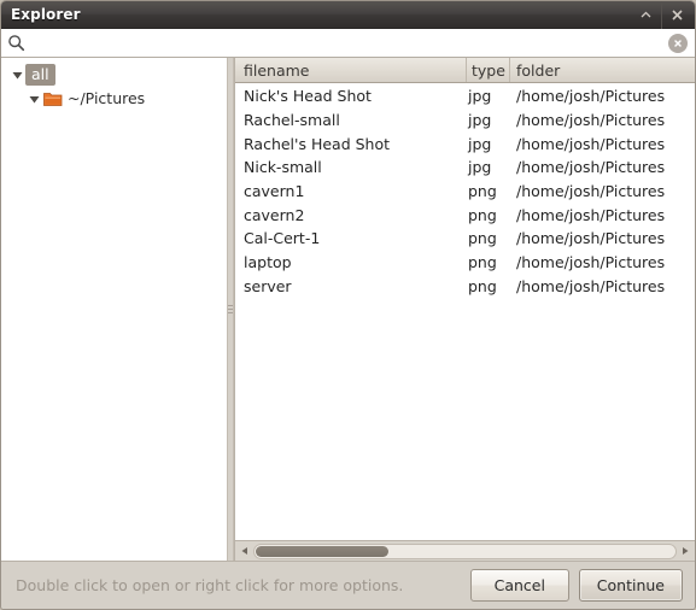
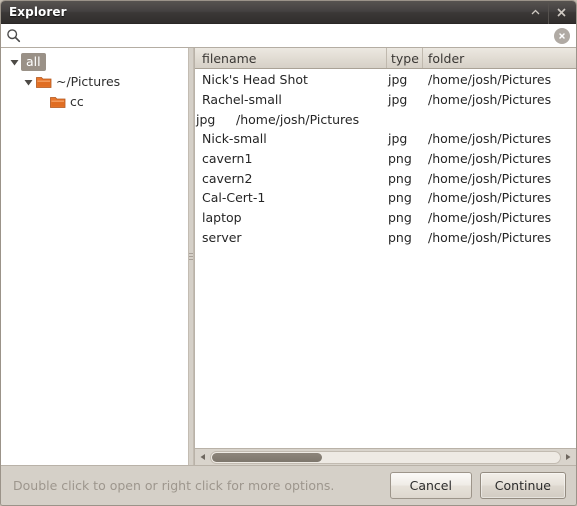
  Explorer
  all
  ~/Pictures
+ cc
  filename
  type
  folder
  Nick's Head Shot
  jpg
  /home/josh/Pictures
  Rachel-small
  jpg
  /home/josh/Pictures
- Rachel's Head Shot
  jpg
  /home/josh/Pictures
  Nick-small
  jpg
  /home/josh/Pictures
  cavern1
  png
  /home/josh/Pictures
  cavern2
  png
  /home/josh/Pictures
  Cal-Cert-1
  png
  /home/josh/Pictures
  laptop
  png
  /home/josh/Pictures
  server
  png
  /home/josh/Pictures
  Double click to open or right click for more options.
  Cancel
  Continue
